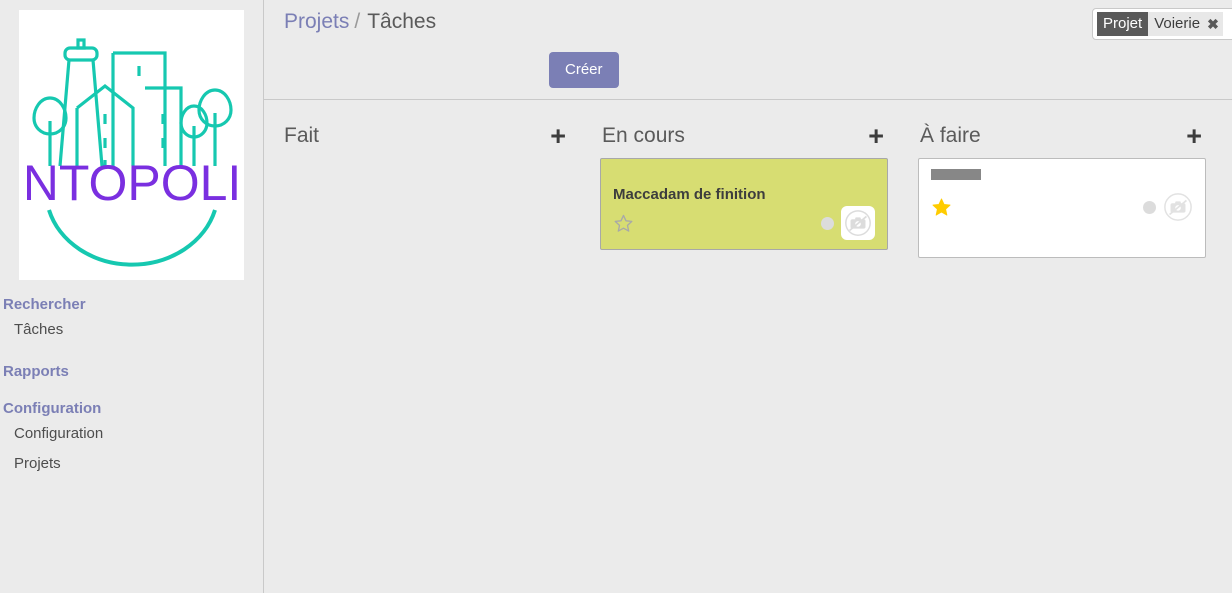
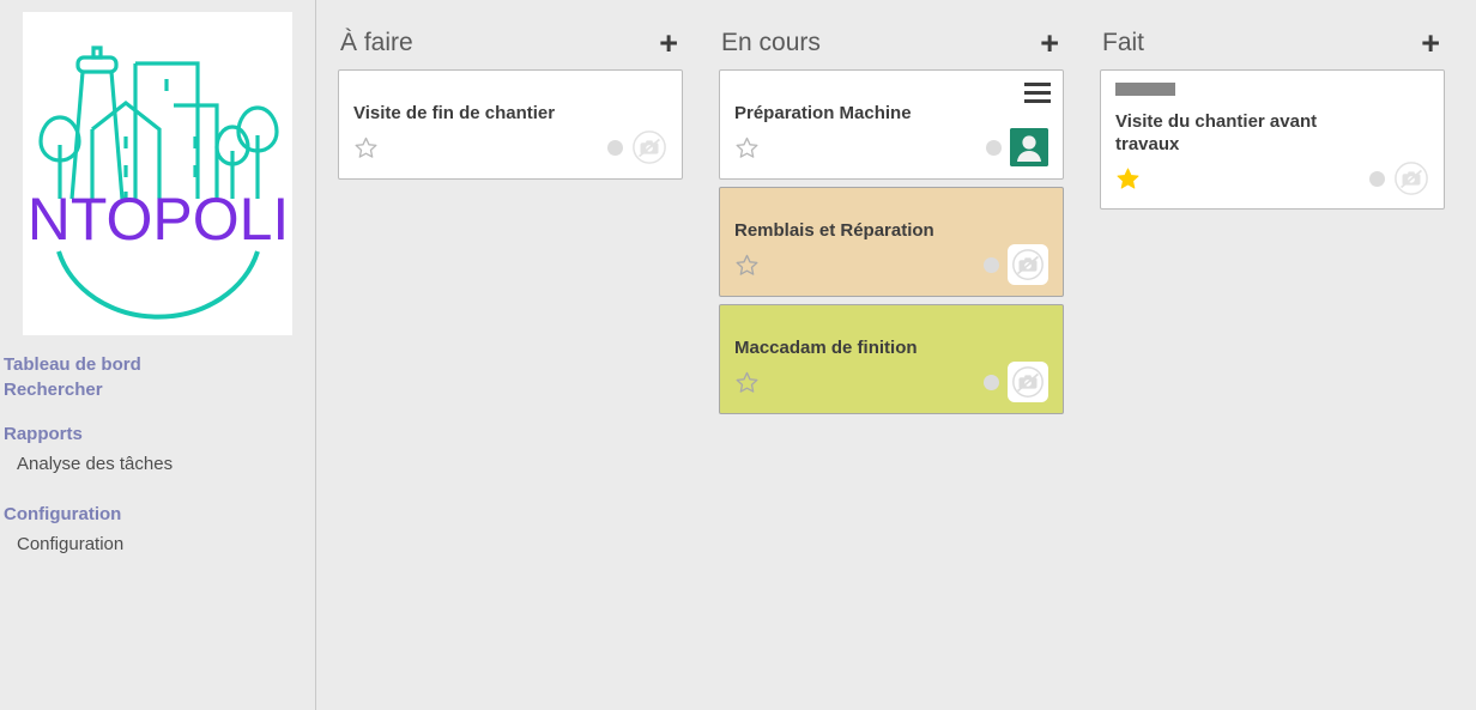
  NTOPOLI
+ Tableau de bord
  Rechercher
- Tâches
  Rapports
+ Analyse des tâches
  Configuration
  Configuration
- Projets
- Projets / Tâches
- Créer
- Projet
- Voierie
- ✖
- Fait
+ À faire
  +
+ Visite de fin de chantier
  En cours
  +
+ Préparation Machine
+ Remblais et Réparation
  Maccadam de finition
- À faire
+ Fait
  +
+ Visite du chantier avant travaux
